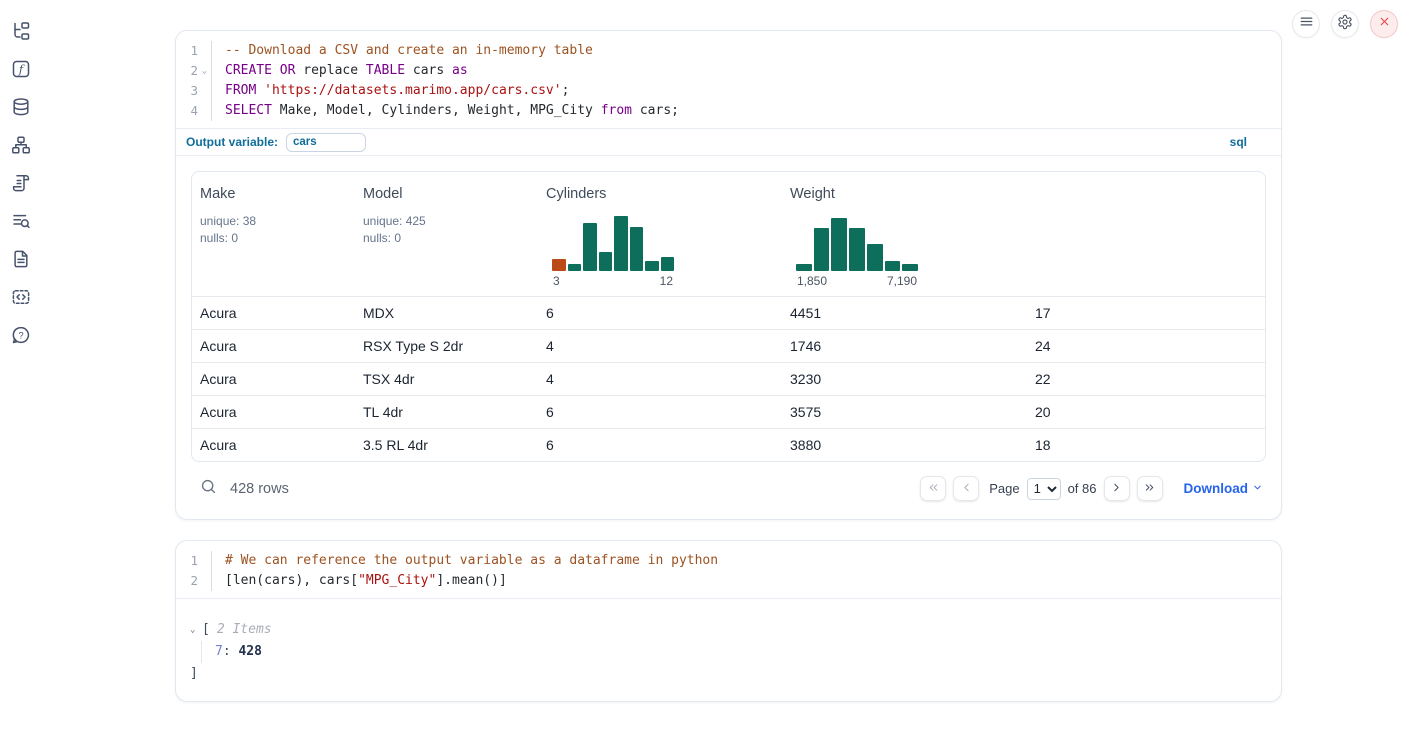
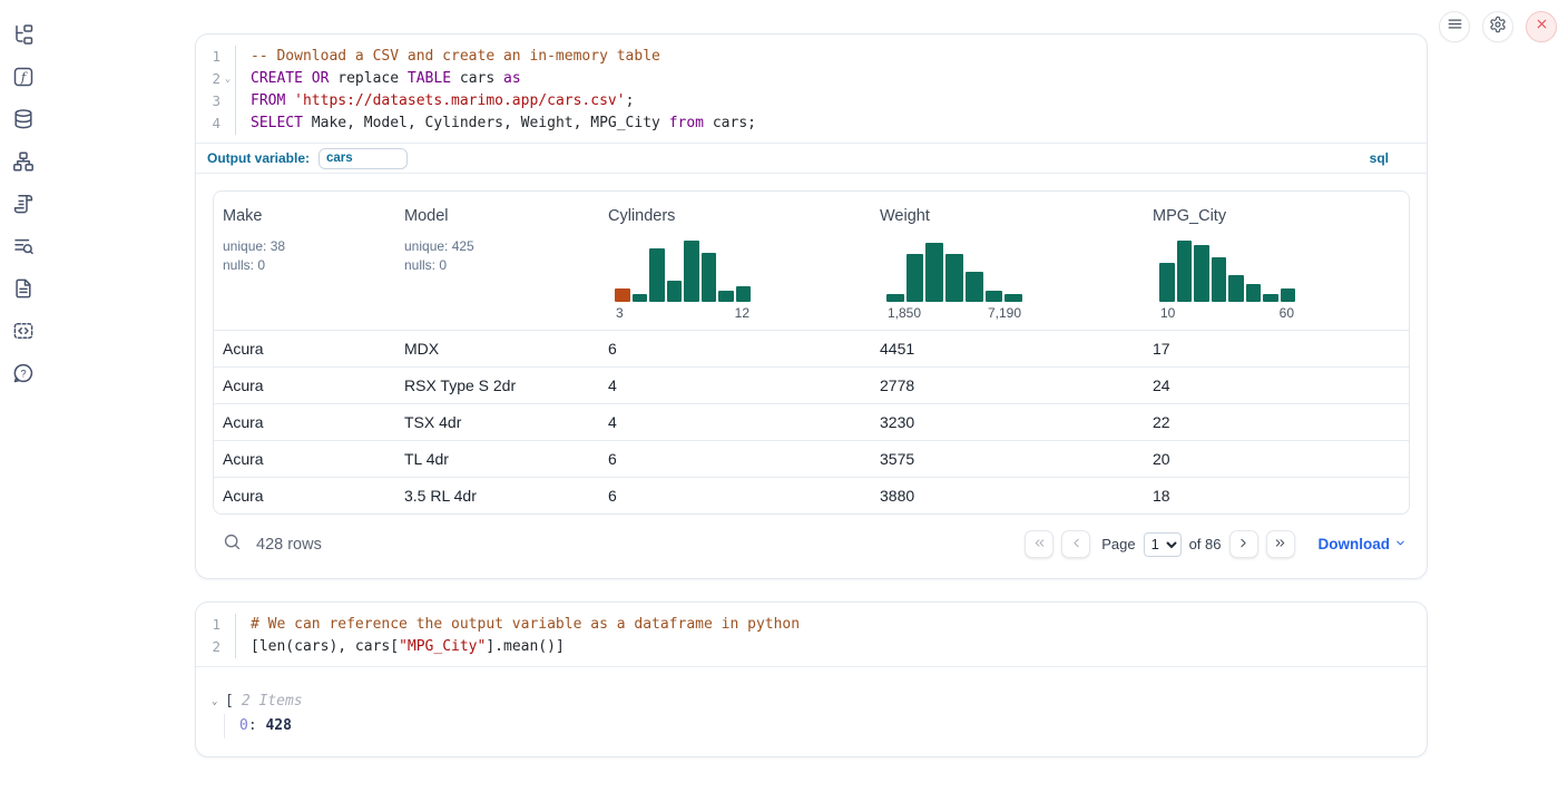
  f
  ?
  1
  -- Download a CSV and create an in-memory table
  2
  ⌄
  CREATE OR replace TABLE cars as
  3
  FROM 'https://datasets.marimo.app/cars.csv';
  4
  SELECT Make, Model, Cylinders, Weight, MPG_City from cars;
  Output variable:
  cars
  sql
  Make
  unique: 38
  nulls: 0
  Model
  unique: 425
  nulls: 0
  Cylinders
  3
  12
  Weight
  1,850
  7,190
+ MPG_City
+ 10
+ 60
  Acura
  MDX
  6
  4451
  17
  Acura
  RSX Type S 2dr
  4
- 1746
+ 2778
  24
  Acura
  TSX 4dr
  4
  3230
  22
  Acura
  TL 4dr
  6
  3575
  20
  Acura
  3.5 RL 4dr
  6
  3880
  18
  428 rows
  Page
  1
  of 86
  Download
  1
  # We can reference the output variable as a dataframe in python
  2
  [len(cars), cars["MPG_City"].mean()]
  ⌄
  [
  2 Items
- 7: 428
+ 0: 428
- ]
